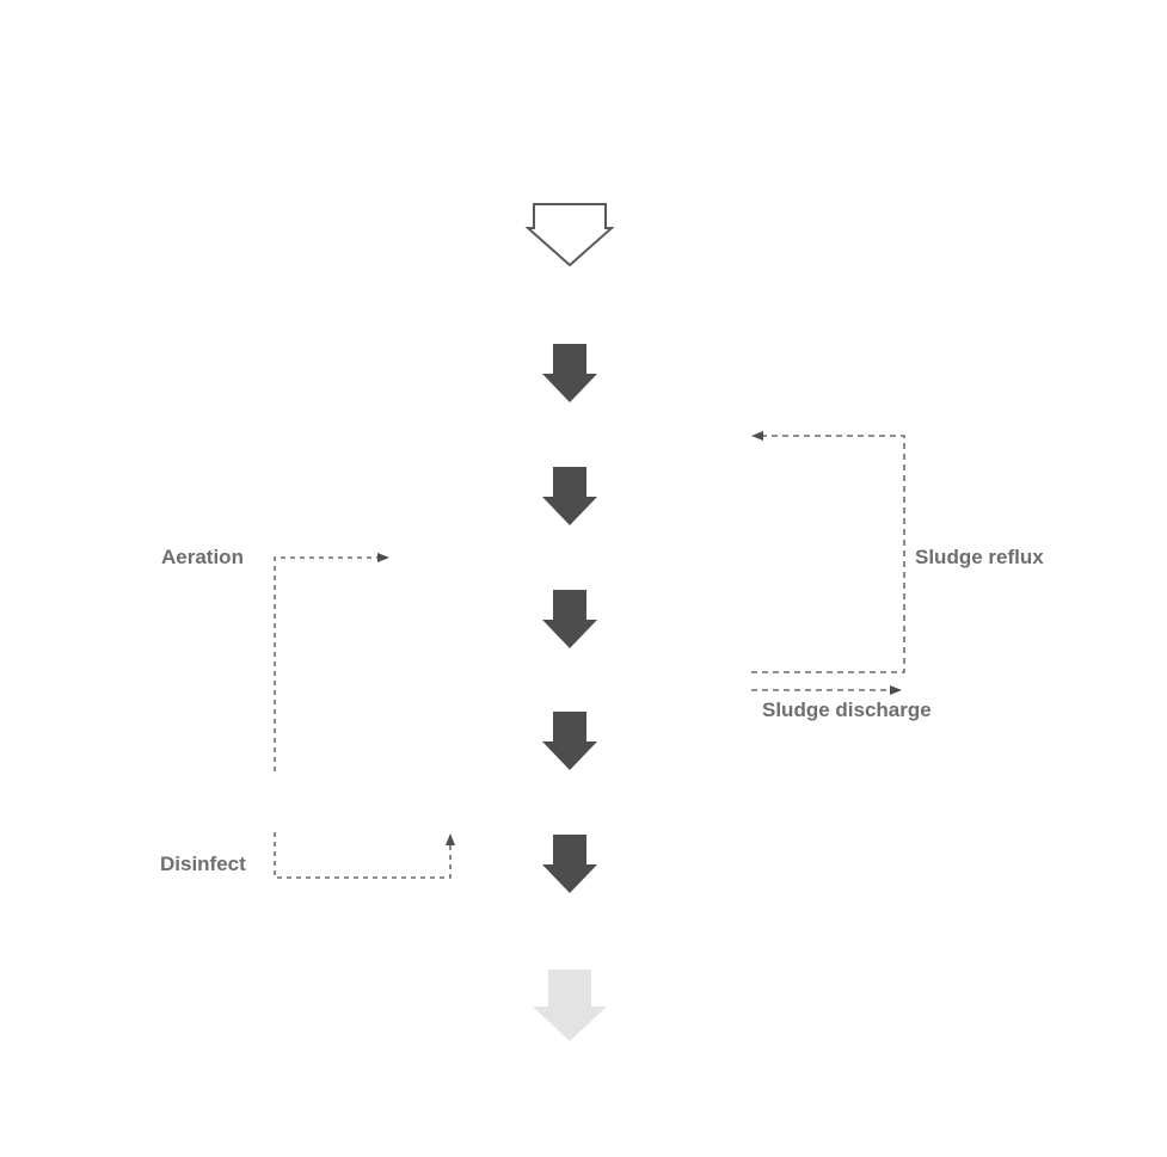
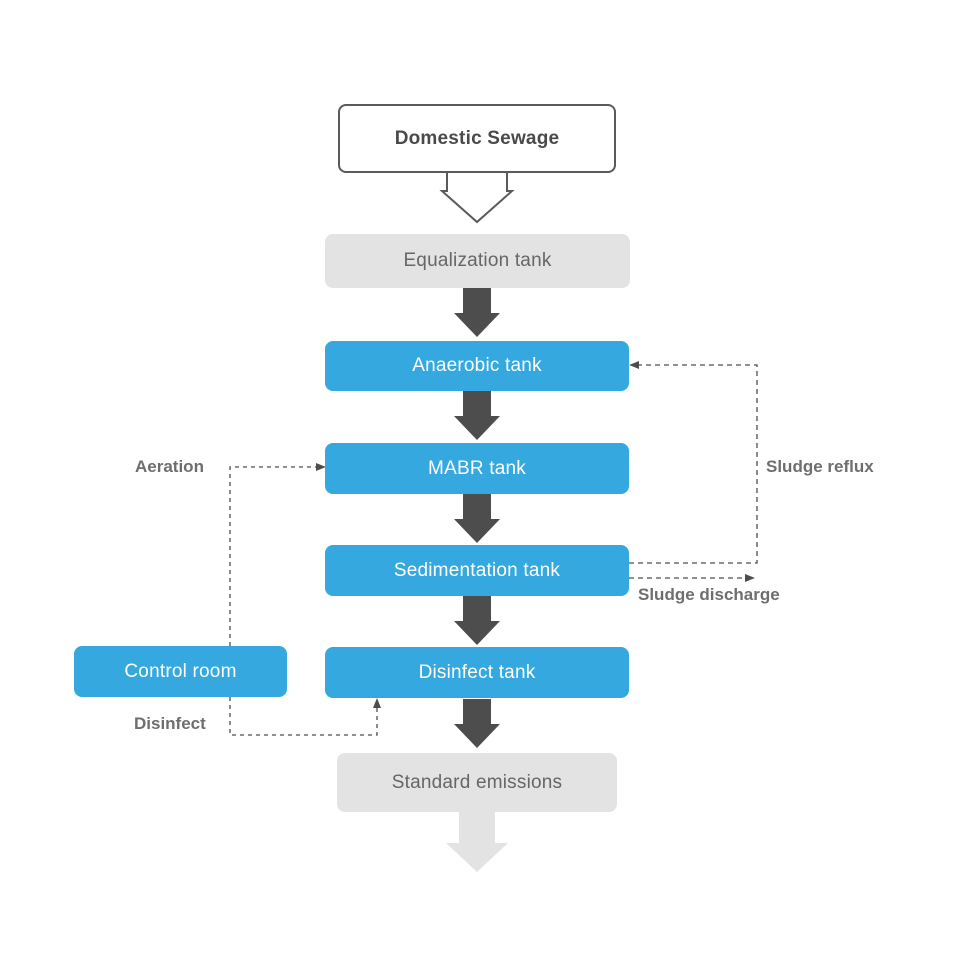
+ Domestic Sewage
+ Equalization tank
+ Anaerobic tank
+ MABR tank
+ Sedimentation tank
+ Control room
+ Disinfect tank
+ Standard emissions
  Aeration
  Sludge reflux
  Sludge discharge
  Disinfect
